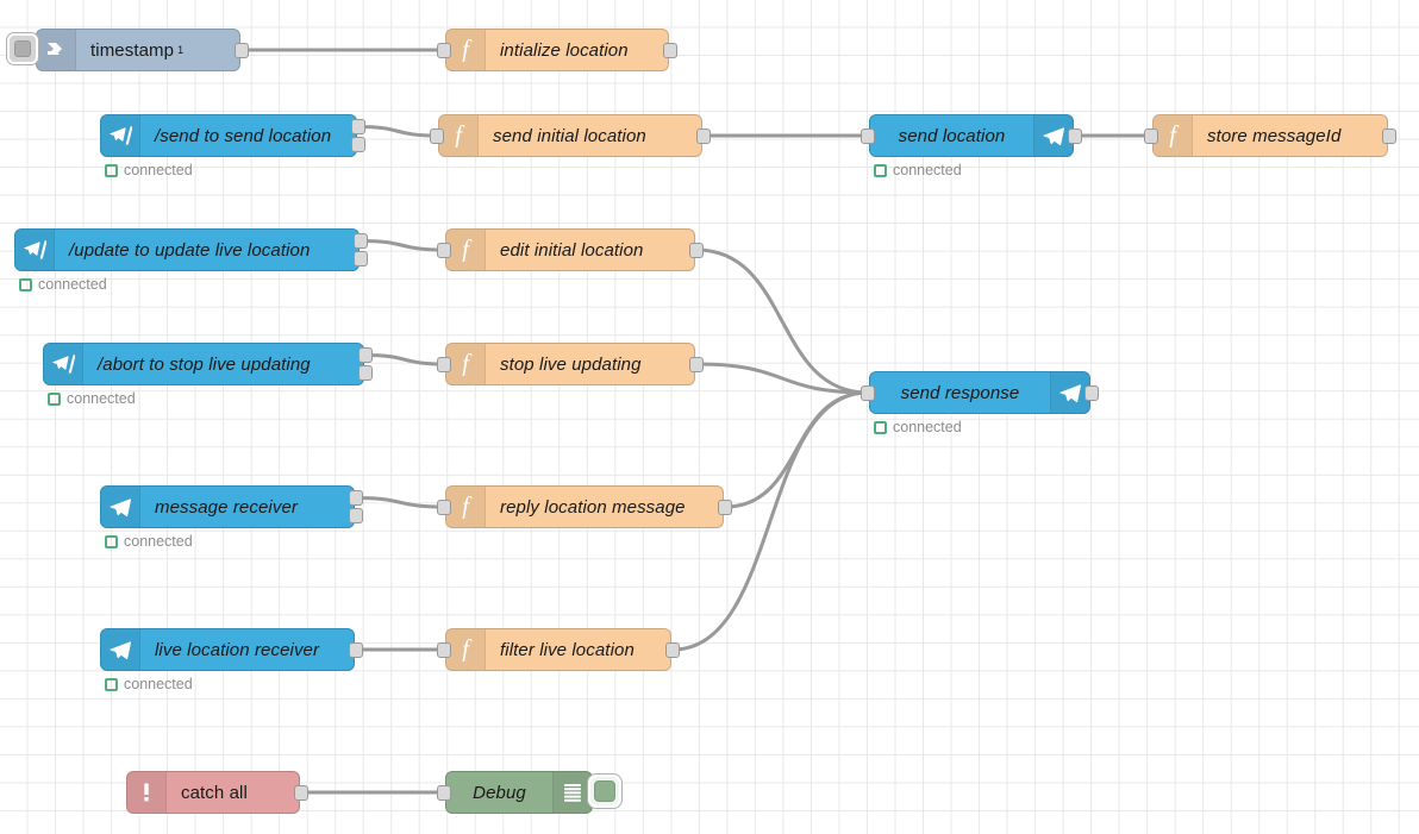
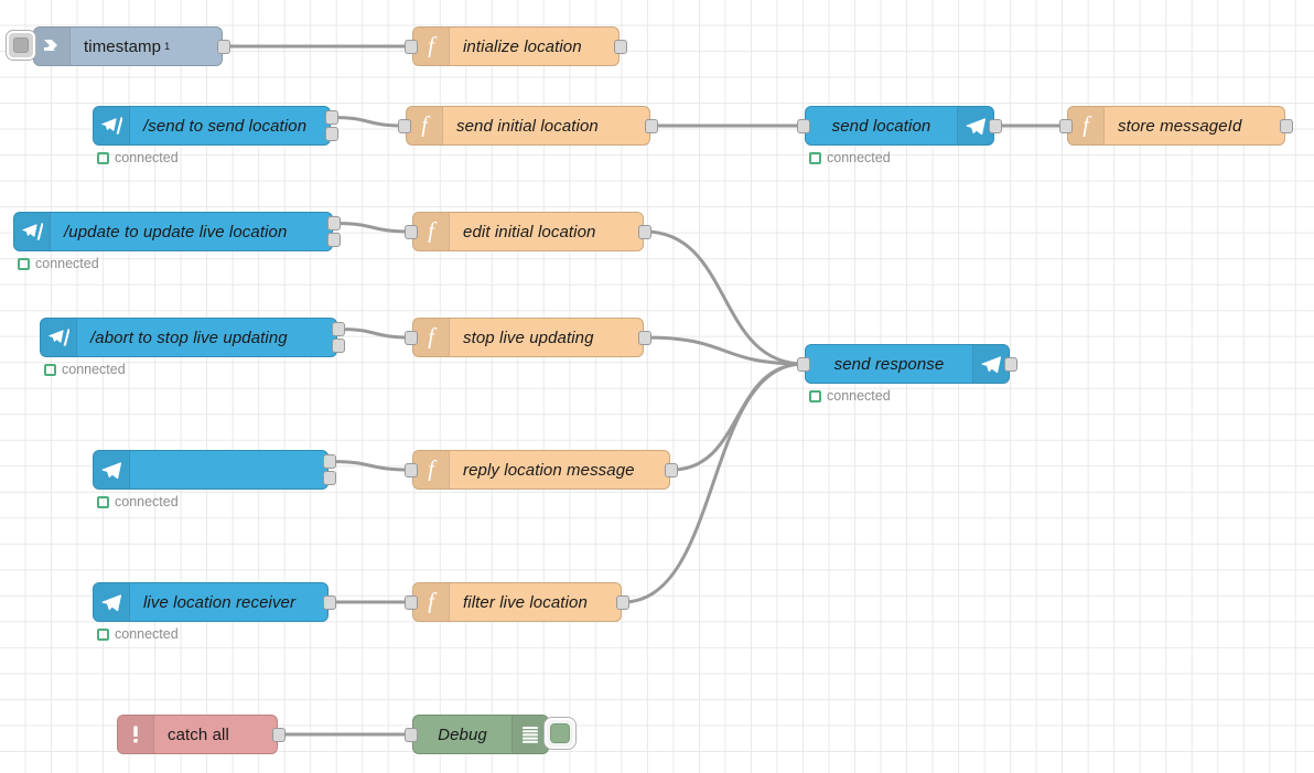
  timestamp
  1
  f
  intialize location
  /send to send location
  connected
  f
  send initial location
  send location
  connected
  f
  store messageId
  /update to update live location
  connected
  f
  edit initial location
  /abort to stop live updating
  connected
  f
  stop live updating
  send response
  connected
- message receiver
  connected
  f
  reply location message
  live location receiver
  connected
  f
  filter live location
  catch all
  Debug
